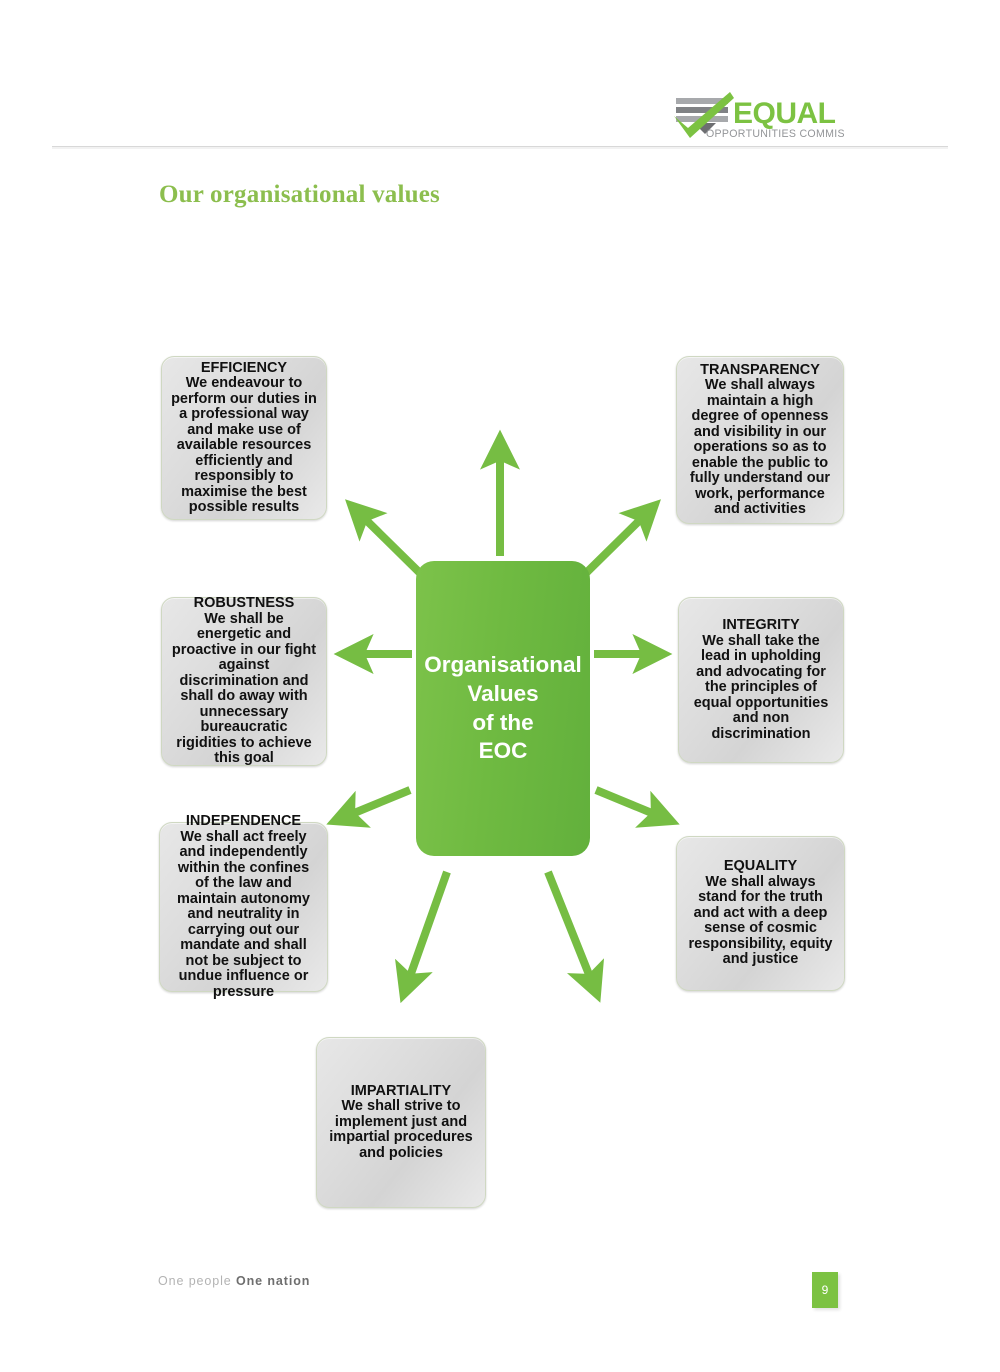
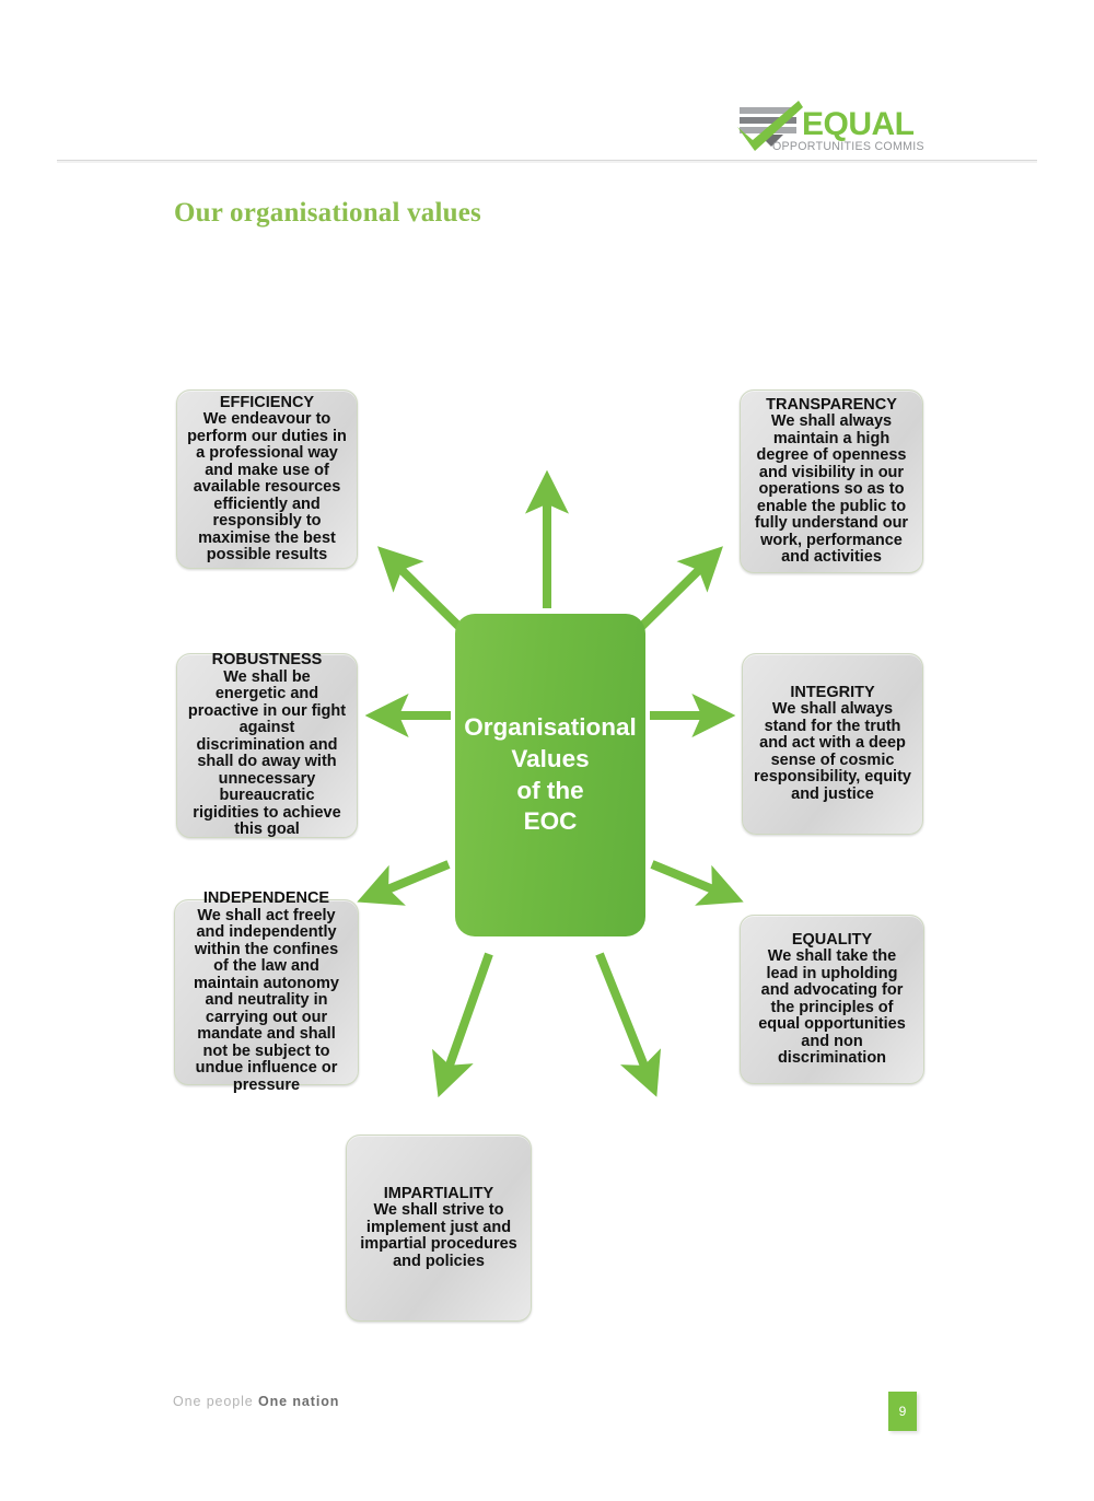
  EQUAL
  OPPORTUNITIES COMMIS
  Our organisational values
  Organisational
  Values
  of the
  EOC
  EFFICIENCY
  We endeavour to perform our duties in a professional way and make use of available resources efficiently and responsibly to maximise the best possible results
  TRANSPARENCY
  We shall always maintain a high degree of openness and visibility in our operations so as to enable the public to fully understand our work, performance and activities
  ROBUSTNESS
  We shall be energetic and proactive in our fight against discrimination and shall do away with unnecessary bureaucratic rigidities to achieve this goal
  INTEGRITY
- We shall take the lead in upholding and advocating for the principles of equal opportunities and non discrimination
+ We shall always stand for the truth and act with a deep sense of cosmic responsibility, equity and justice
  INDEPENDENCE
  We shall act freely and independently within the confines of the law and maintain autonomy and neutrality in carrying out our mandate and shall not be subject to undue influence or pressure
  EQUALITY
- We shall always stand for the truth and act with a deep sense of cosmic responsibility, equity and justice
+ We shall take the lead in upholding and advocating for the principles of equal opportunities and non discrimination
  IMPARTIALITY
  We shall strive to implement just and impartial procedures and policies
  One people One nation
  9
